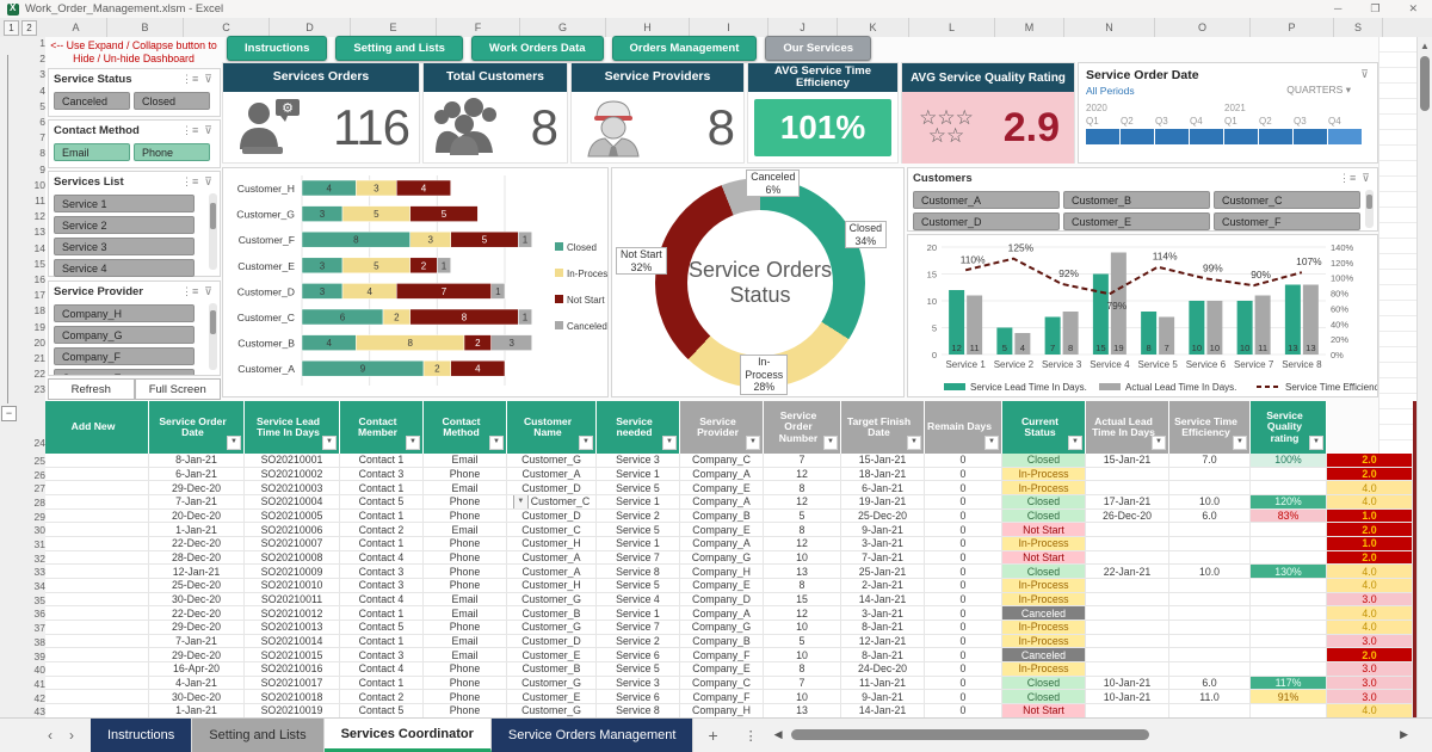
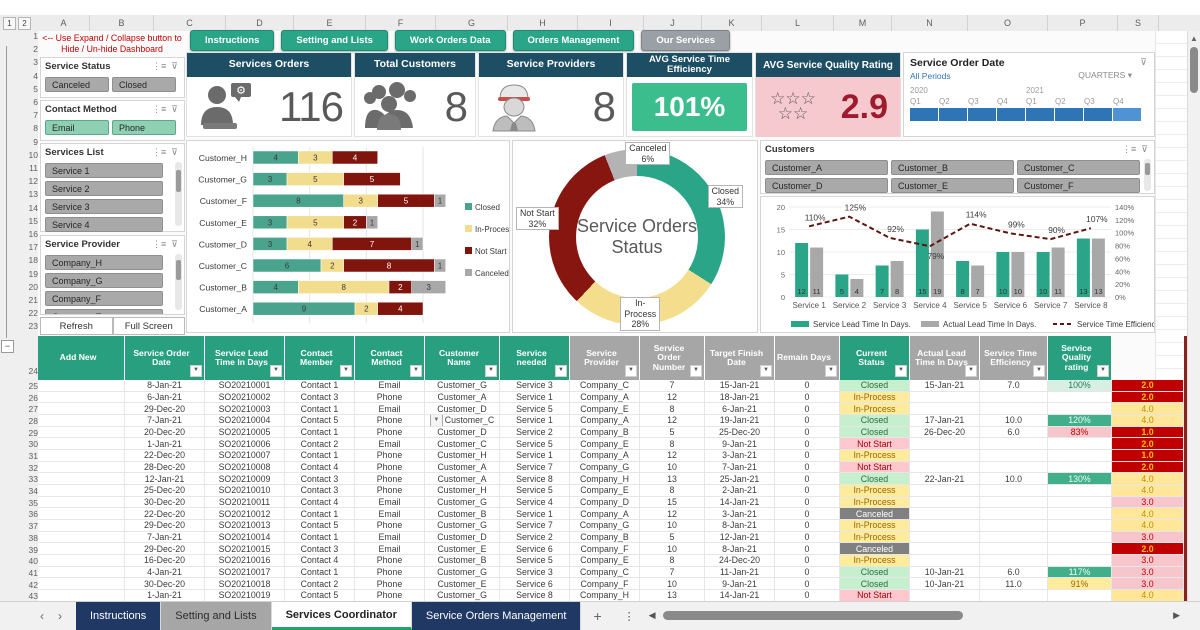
- Work_Order_Management.xlsm - Excel
- ─
- ❐
- ✕
  1
  2
  A
  B
  C
  D
  E
  F
  G
  H
  I
  J
  K
  L
  M
  N
  O
  P
  S
  −
  1
  2
  3
  4
  5
  6
  7
  8
  9
  10
  11
  12
  13
  14
  15
  16
  17
  18
  19
  20
  21
  22
  23
  24
  25
  26
  27
  28
  29
  30
  31
  32
  33
  34
  35
  36
  37
  38
  39
  40
  41
  42
  43
  <-- Use Expand / Collapse button to Hide / Un-hide Dashboard
  Instructions
  Setting and Lists
  Work Orders Data
  Orders Management
  Our Services
  Service Status
  ⋮≡
  ⊽
  Canceled
  Closed
  Contact Method
  ⋮≡
  ⊽
  Email
  Phone
  Services List
  ⋮≡
  ⊽
  Service 1
  Service 2
  Service 3
  Service 4
  Service Provider
  ⋮≡
  ⊽
  Company_H
  Company_G
  Company_F
  Refresh
  Full Screen
  Services Orders
  ⚙
  116
  Total Customers
  8
  Service Providers
  8
  AVG Service Time Efficiency
  101%
  AVG Service Quality Rating
  ☆☆☆
  ☆☆
  2.9
  Service Order Date
  ⊽
  All Periods
  QUARTERS ▾
  2020
  2021
  Q1
  Q2
  Q3
  Q4
  Q1
  Q2
  Q3
  Q4
  Customer_H
  4
  3
  4
  Customer_G
  3
  5
  5
  Customer_F
  8
  3
  5
  1
  Customer_E
  3
  5
  2
  1
  Customer_D
  3
  4
  7
  1
  Customer_C
  6
  2
  8
  1
  Customer_B
  4
  8
  2
  3
  Customer_A
  9
  2
  4
  Closed
  In-Proces
  Not Start
  Canceled
  Service Orders Status
  Canceled
  6%
  Closed
  34%
  Not Start
  32%
  In-
  Process
  28%
  Customers
  ⋮≡
  ⊽
  Customer_A
  Customer_B
  Customer_C
  Customer_D
  Customer_E
  Customer_F
  0
  5
  10
  15
  20
  0%
  20%
  40%
  60%
  80%
  100%
  120%
  140%
  12
  11
  Service 1
  5
  4
  Service 2
  7
  8
  Service 3
  15
  19
  Service 4
  8
  7
  Service 5
  10
  10
  Service 6
  10
  11
  Service 7
  13
  13
  Service 8
  110%
  125%
  92%
  79%
  114%
  99%
  90%
  107%
  Service Lead Time In Days.
  Actual Lead Time In Days.
  Service Time Efficienc
  Add New
  Service Order Date
  Service Lead Time In Days
  Contact Member
  Contact Method
  Customer Name
  Service needed
  Service Provider
  Service Order Number
  Target Finish Date
  Remain Days
  Current Status
  Actual Lead Time In Days
  Service Time Efficiency
  Service Quality rating
  8-Jan-21
  SO20210001
  Contact 1
  Email
  Customer_G
  Service 3
  Company_C
  7
  15-Jan-21
  0
  Closed
  15-Jan-21
  7.0
  100%
  2.0
  6-Jan-21
  SO20210002
  Contact 3
  Phone
  Customer_A
  Service 1
  Company_A
  12
  18-Jan-21
  0
  In-Process
  2.0
  29-Dec-20
  SO20210003
  Contact 1
  Email
  Customer_D
  Service 5
  Company_E
  8
  6-Jan-21
  0
  In-Process
  4.0
  7-Jan-21
  SO20210004
  Contact 5
  Phone
  Customer_C
  Service 1
  Company_A
  12
  19-Jan-21
  0
  Closed
  17-Jan-21
  10.0
  120%
  4.0
  20-Dec-20
  SO20210005
  Contact 1
  Phone
  Customer_D
  Service 2
  Company_B
  5
  25-Dec-20
  0
  Closed
  26-Dec-20
  6.0
  83%
  1.0
  1-Jan-21
  SO20210006
  Contact 2
  Email
  Customer_C
  Service 5
  Company_E
  8
  9-Jan-21
  0
  Not Start
  2.0
  22-Dec-20
  SO20210007
  Contact 1
  Phone
  Customer_H
  Service 1
  Company_A
  12
  3-Jan-21
  0
  In-Process
  1.0
  28-Dec-20
  SO20210008
  Contact 4
  Phone
  Customer_A
  Service 7
  Company_G
  10
  7-Jan-21
  0
  Not Start
  2.0
  12-Jan-21
  SO20210009
  Contact 3
  Phone
  Customer_A
  Service 8
  Company_H
  13
  25-Jan-21
  0
  Closed
  22-Jan-21
  10.0
  130%
  4.0
  25-Dec-20
  SO20210010
  Contact 3
  Phone
  Customer_H
  Service 5
  Company_E
  8
  2-Jan-21
  0
  In-Process
  4.0
  30-Dec-20
  SO20210011
  Contact 4
  Email
  Customer_G
  Service 4
  Company_D
  15
  14-Jan-21
  0
  In-Process
  3.0
  22-Dec-20
  SO20210012
  Contact 1
  Email
  Customer_B
  Service 1
  Company_A
  12
  3-Jan-21
  0
  Canceled
  4.0
  29-Dec-20
  SO20210013
  Contact 5
  Phone
  Customer_G
  Service 7
  Company_G
  10
  8-Jan-21
  0
  In-Process
  4.0
  7-Jan-21
  SO20210014
  Contact 1
  Email
  Customer_D
  Service 2
  Company_B
  5
  12-Jan-21
  0
  In-Process
  3.0
  29-Dec-20
  SO20210015
  Contact 3
  Email
  Customer_E
  Service 6
  Company_F
  10
  8-Jan-21
  0
  Canceled
  2.0
- 16-Apr-20
+ 16-Dec-20
  SO20210016
  Contact 4
  Phone
  Customer_B
  Service 5
  Company_E
  8
  24-Dec-20
  0
  In-Process
  3.0
  4-Jan-21
  SO20210017
  Contact 1
  Phone
  Customer_G
  Service 3
  Company_C
  7
  11-Jan-21
  0
  Closed
  10-Jan-21
  6.0
  117%
  3.0
  30-Dec-20
  SO20210018
  Contact 2
  Phone
  Customer_E
  Service 6
  Company_F
  10
  9-Jan-21
  0
  Closed
  10-Jan-21
  11.0
  91%
  3.0
  1-Jan-21
  SO20210019
  Contact 5
  Phone
  Customer_G
  Service 8
  Company_H
  13
  14-Jan-21
  0
  Not Start
  4.0
  ▲
  ‹
  ›
  Instructions
  Setting and Lists
  Services Coordinator
  Service Orders Management
  +
  ⋮
  ◀
  ▶
